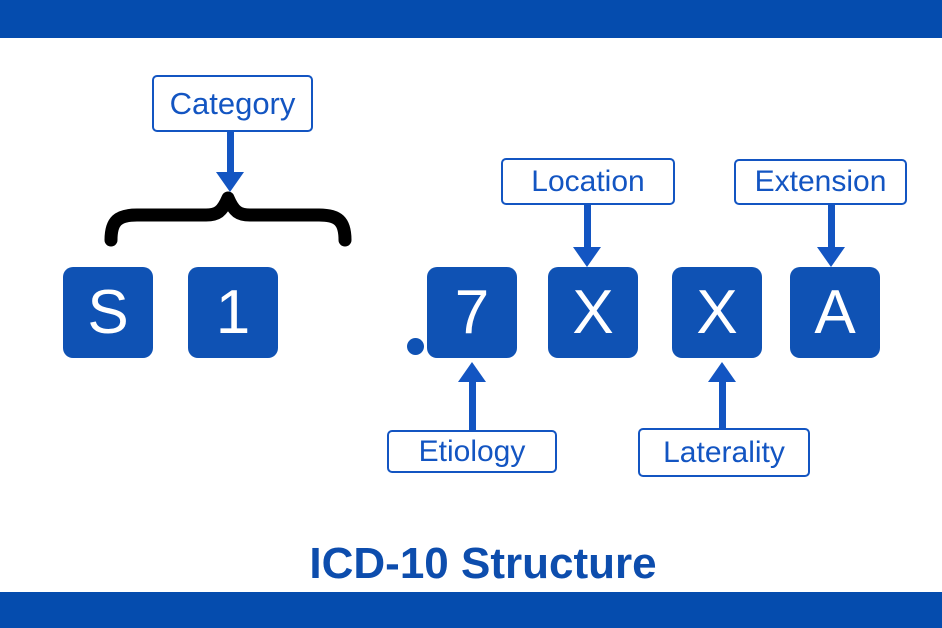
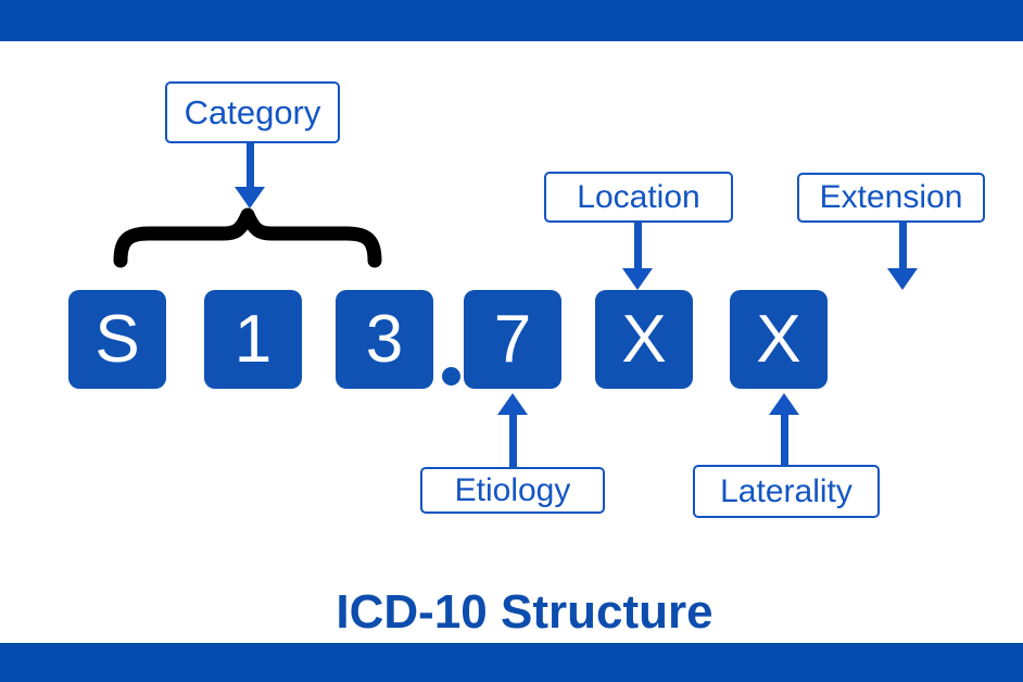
  Category
  Location
  Extension
  S
  1
+ 3
  7
  X
  X
- A
  Etiology
  Laterality
  ICD-10 Structure
